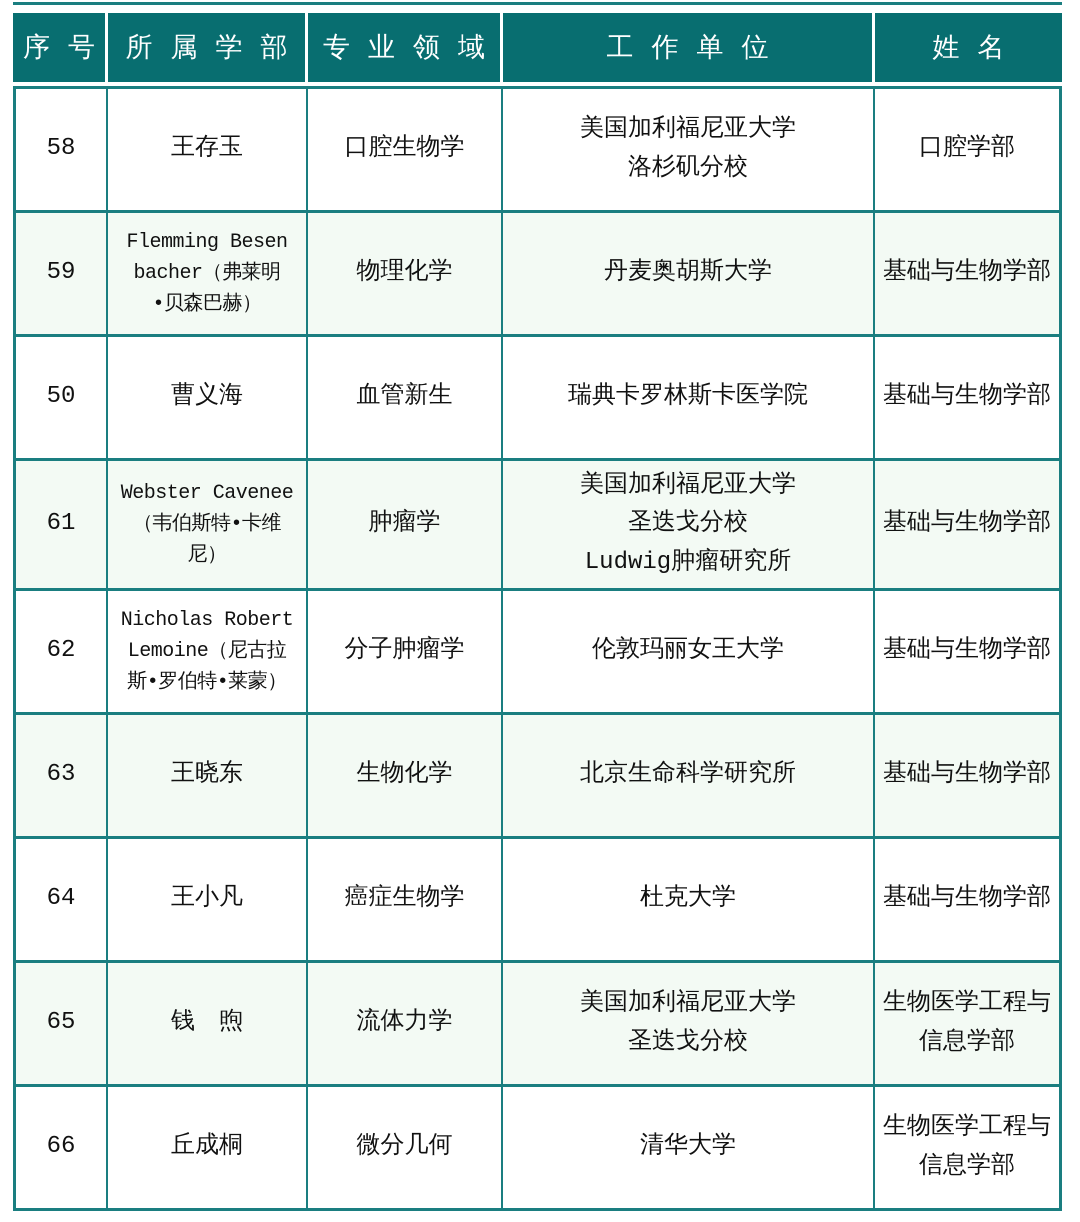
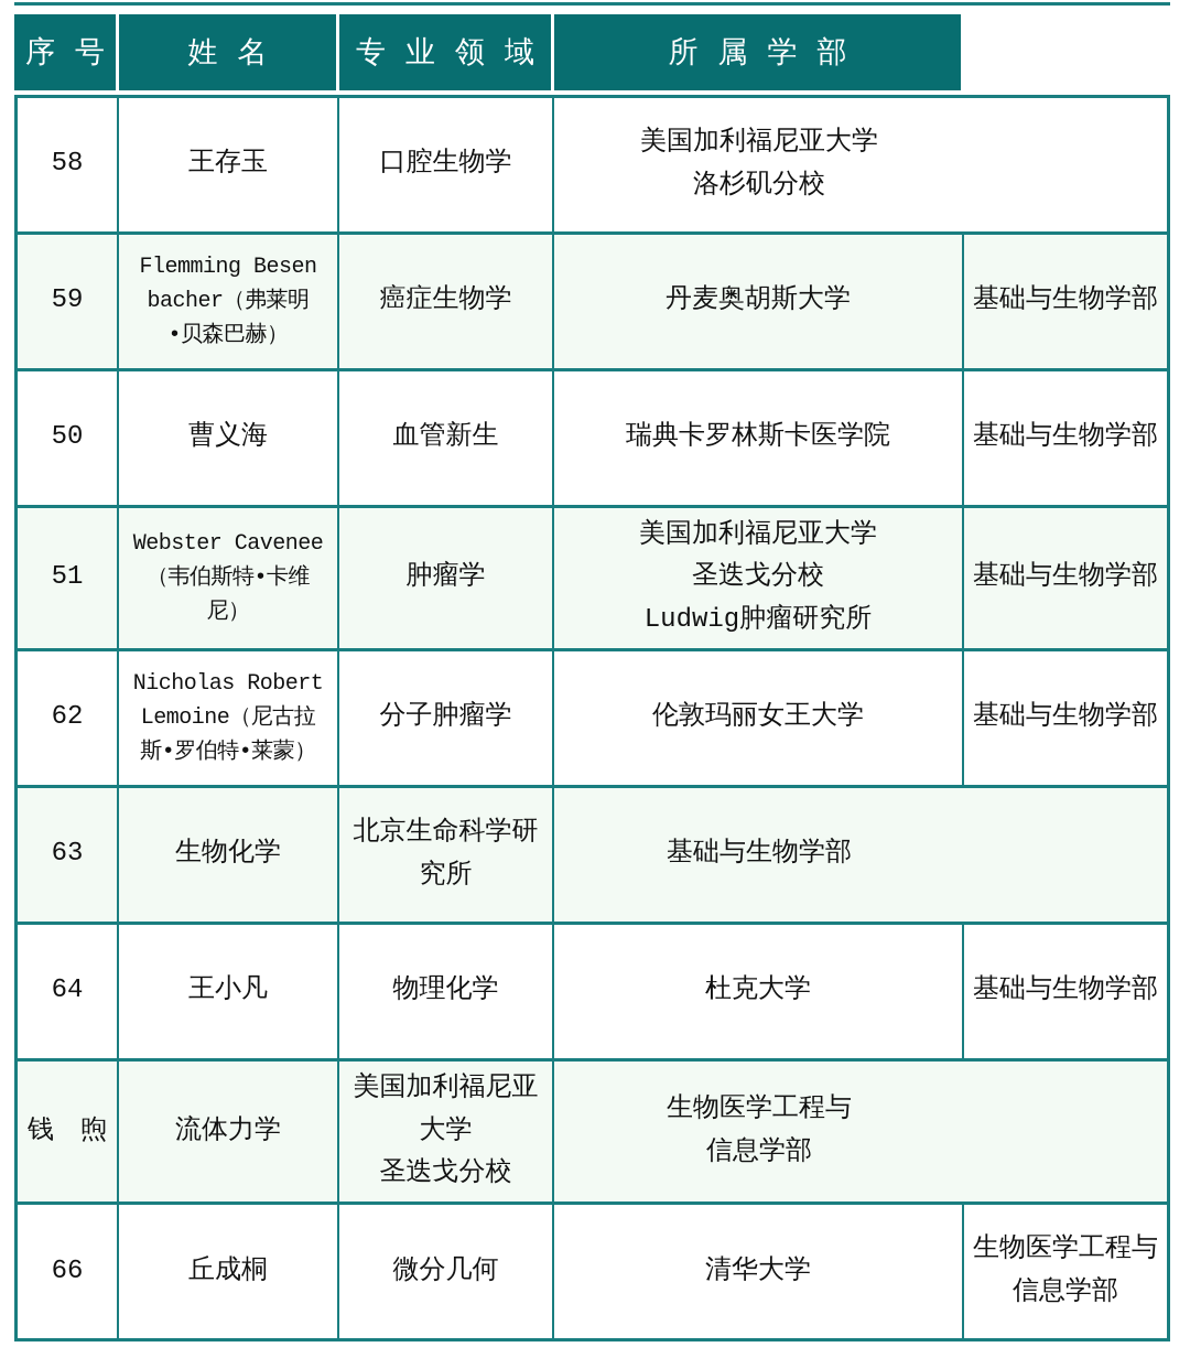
  序号
- 所属学部
+ 姓名
  专业领域
- 工作单位
- 姓名
+ 所属学部
  58
  王存玉
  口腔生物学
  美国加利福尼亚大学
  洛杉矶分校
- 口腔学部
  59
  Flemming Besen
  bacher（弗莱明
  •贝森巴赫）
- 物理化学
+ 癌症生物学
  丹麦奥胡斯大学
  基础与生物学部
  50
  曹义海
  血管新生
  瑞典卡罗林斯卡医学院
  基础与生物学部
- 61
+ 51
  Webster Cavenee
  （韦伯斯特•卡维
  尼）
  肿瘤学
  美国加利福尼亚大学
  圣迭戈分校
  Ludwig肿瘤研究所
  基础与生物学部
  62
  Nicholas Robert
  Lemoine（尼古拉
  斯•罗伯特•莱蒙）
  分子肿瘤学
  伦敦玛丽女王大学
  基础与生物学部
  63
- 王晓东
  生物化学
  北京生命科学研究所
  基础与生物学部
  64
  王小凡
- 癌症生物学
+ 物理化学
  杜克大学
  基础与生物学部
- 65
  钱 煦
  流体力学
  美国加利福尼亚大学
  圣迭戈分校
  生物医学工程与
  信息学部
  66
  丘成桐
  微分几何
  清华大学
  生物医学工程与
  信息学部
